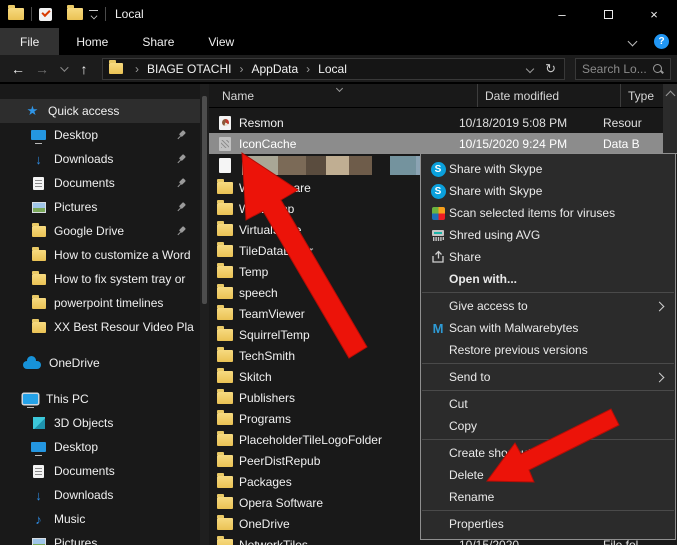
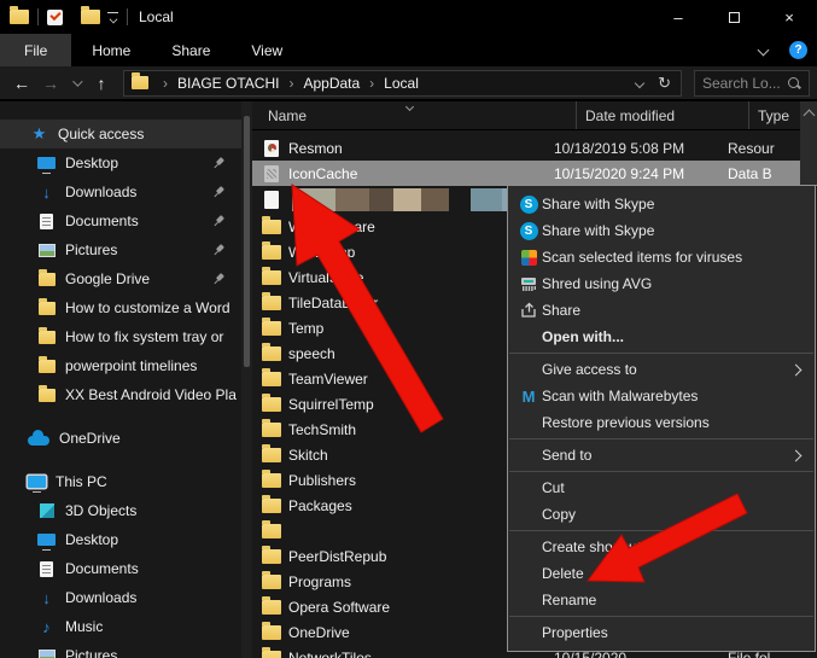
  Local
  –
  ×
  File
  Home
  Share
  View
  ?
  ←
  →
  ↑
  ›
  BIAGE OTACHI
  ›
  AppData
  ›
  Local
  ↻
  Search Lo...
  ★
  Quick access
  Desktop
  ↓
  Downloads
  Documents
  Pictures
  Google Drive
  How to customize a Word
  How to fix system tray or
  powerpoint timelines
- XX Best Resour Video Pla
+ XX Best Android Video Pla
  OneDrive
  This PC
  3D Objects
  Desktop
  Documents
  ↓
  Downloads
  ♪
  Music
  Pictures
  Name
  Date modified
  Type
  Resmon
  10/18/2019 5:08 PM
  Resour
  IconCache
  10/15/2020 9:24 PM
  Data B
  Temp
  speech
  TeamViewer
  SquirrelTemp
  TechSmith
  Skitch
  Publishers
- Programs
+ Packages
- PlaceholderTileLogoFolder
  PeerDistRepub
- Packages
+ Programs
  Opera Software
  OneDrive
  S
  Share with Skype
  S
  Share with Skype
  Scan selected items for viruses
  Shred using AVG
  Share
  Open with...
  Give access to
  M
  Scan with Malwarebytes
  Restore previous versions
  Send to
  Cut
  Copy
  Delete
  Rename
  Properties
